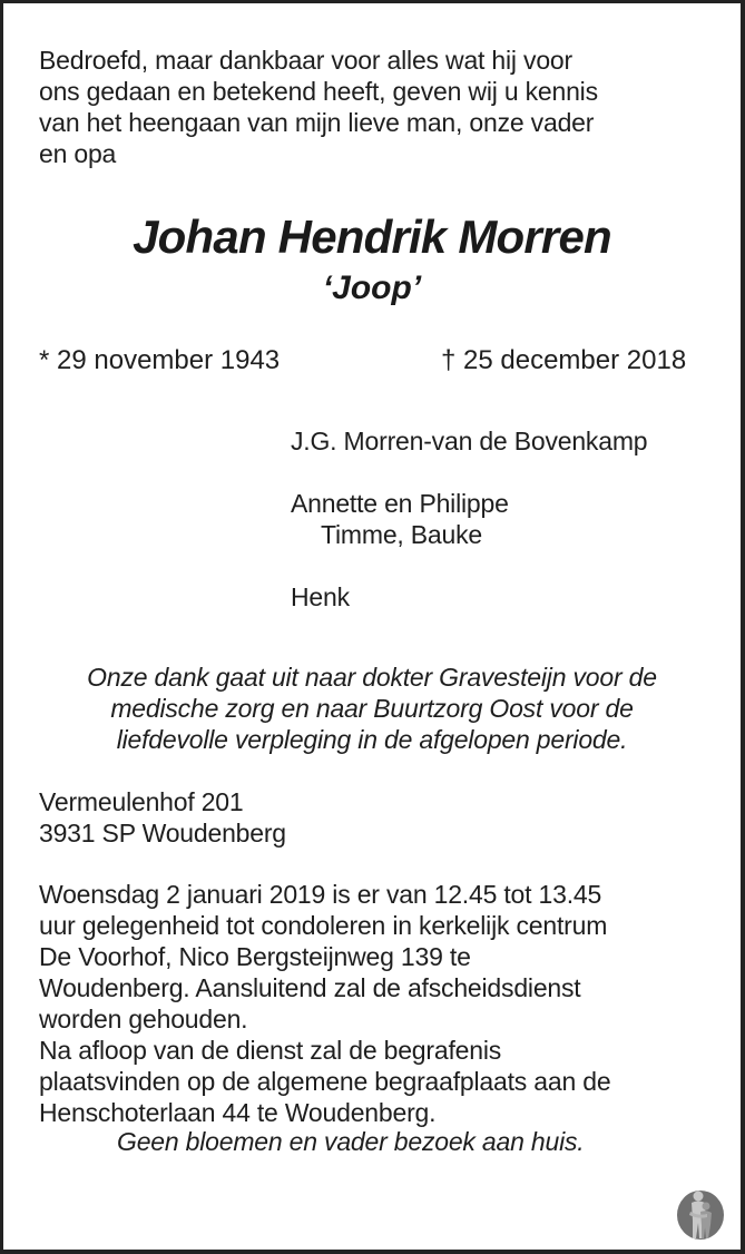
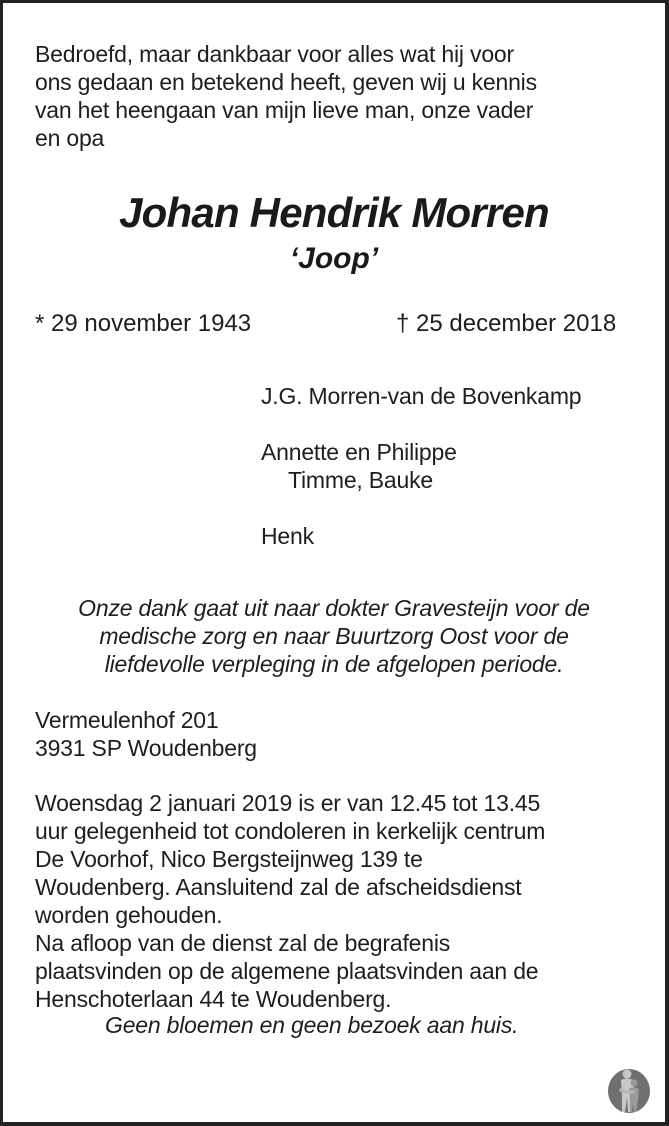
  Bedroefd, maar dankbaar voor alles wat hij voor
  ons gedaan en betekend heeft, geven wij u kennis
  van het heengaan van mijn lieve man, onze vader
  en opa
  Johan Hendrik Morren
  ‘Joop’
  * 29 november 1943
  † 25 december 2018
  J.G. Morren-van de Bovenkamp
  Annette en Philippe
  Timme, Bauke
  Henk
  Onze dank gaat uit naar dokter Gravesteijn voor de
  medische zorg en naar Buurtzorg Oost voor de
  liefdevolle verpleging in de afgelopen periode.
  Vermeulenhof 201
  3931 SP Woudenberg
  Woensdag 2 januari 2019 is er van 12.45 tot 13.45
  uur gelegenheid tot condoleren in kerkelijk centrum
  De Voorhof, Nico Bergsteijnweg 139 te
  Woudenberg. Aansluitend zal de afscheidsdienst
  worden gehouden.
  Na afloop van de dienst zal de begrafenis
- plaatsvinden op de algemene begraafplaats aan de
+ plaatsvinden op de algemene plaatsvinden aan de
  Henschoterlaan 44 te Woudenberg.
- Geen bloemen en vader bezoek aan huis.
+ Geen bloemen en geen bezoek aan huis.
